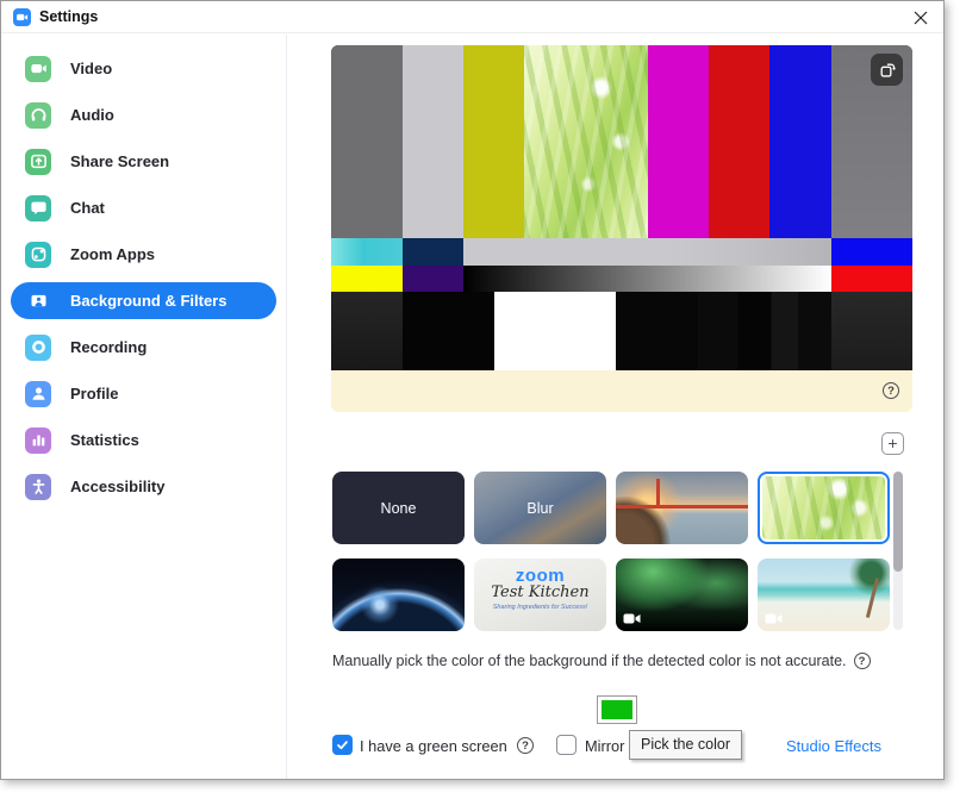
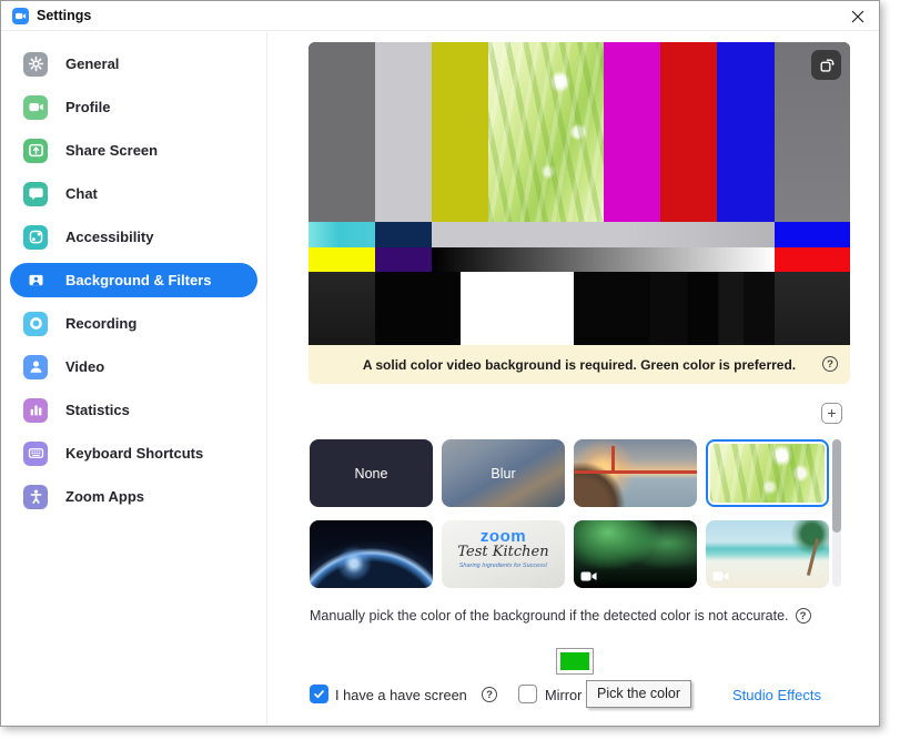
  Settings
+ General
- Video
+ Profile
- Audio
  Share Screen
  Chat
- Zoom Apps
+ Accessibility
  Background & Filters
  Recording
- Profile
+ Video
  Statistics
+ Keyboard Shortcuts
- Accessibility
+ Zoom Apps
+ A solid color video background is required. Green color is preferred.
  ?
  +
  None
  Blur
  zoom
  Test Kitchen
  Manually pick the color of the background if the detected color is not accurate.
  ?
- I have a green screen
+ I have a have screen
  ?
  Studio Effects
  Pick the color
